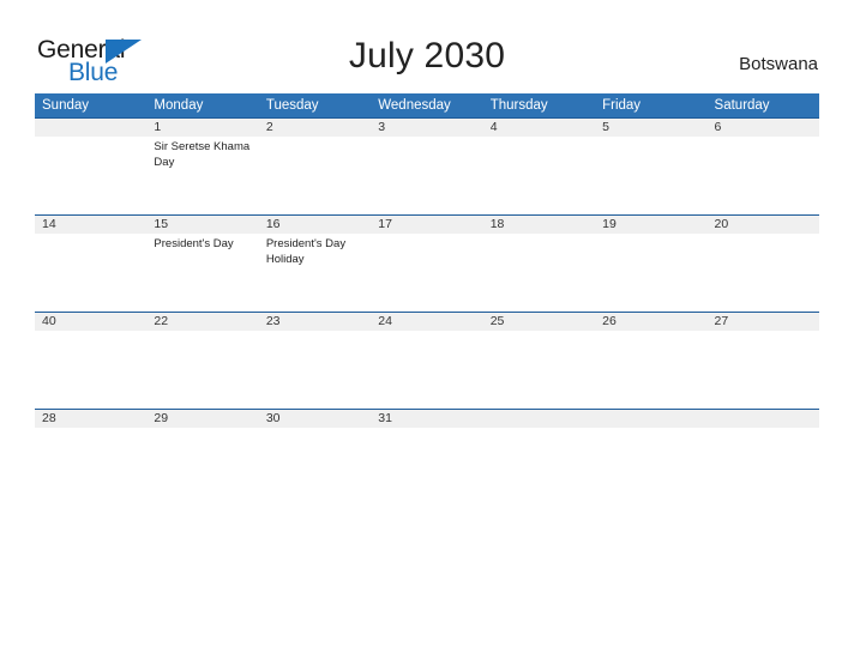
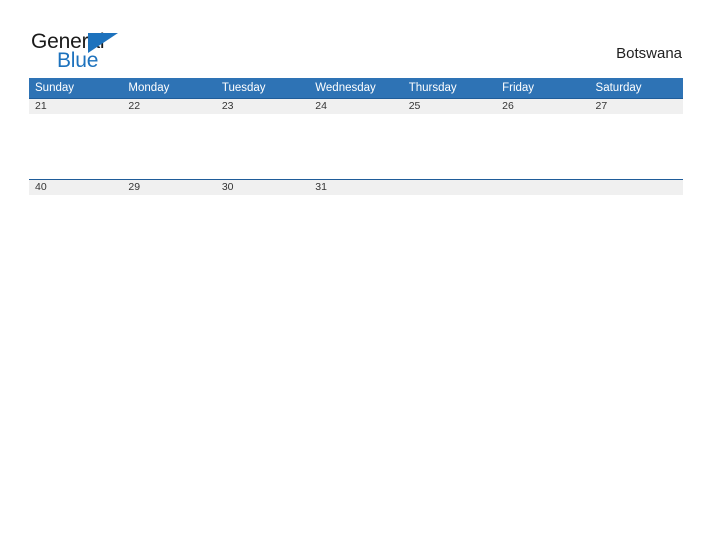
  Gener
  Blue
- July 2030
  Botswana
  Sunday	Monday	Tuesday	Wednesday	Thursday	Friday	Saturday
- 	1Sir Seretse Khama Day	2	3	4	5	6
- 14	15President's Day	16President's Day Holiday	17	18	19	20
- 40	22	23	24	25	26	27
+ 21	22	23	24	25	26	27
- 28	29	30	31
+ 40	29	30	31
